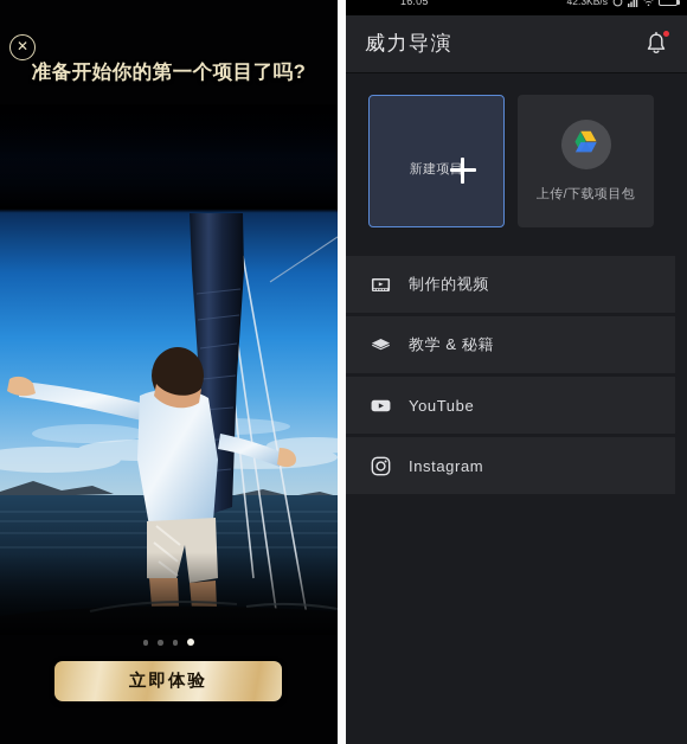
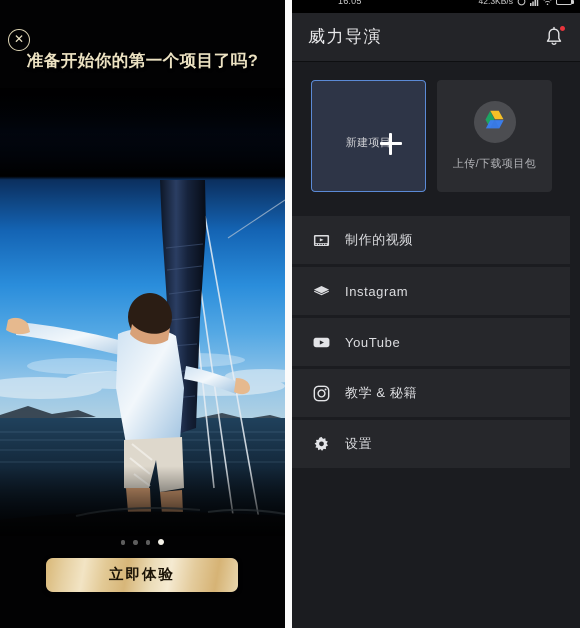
  ✕
  准备开始你的第一个项目了吗?
  立即体验
  16:05
  42.3KB/s
  威力导演
  新建项
  上传/下载项目包
  制作的视频
- 教学 & 秘籍
+ Instagram
  YouTube
- Instagram
+ 教学 & 秘籍
+ 设置
